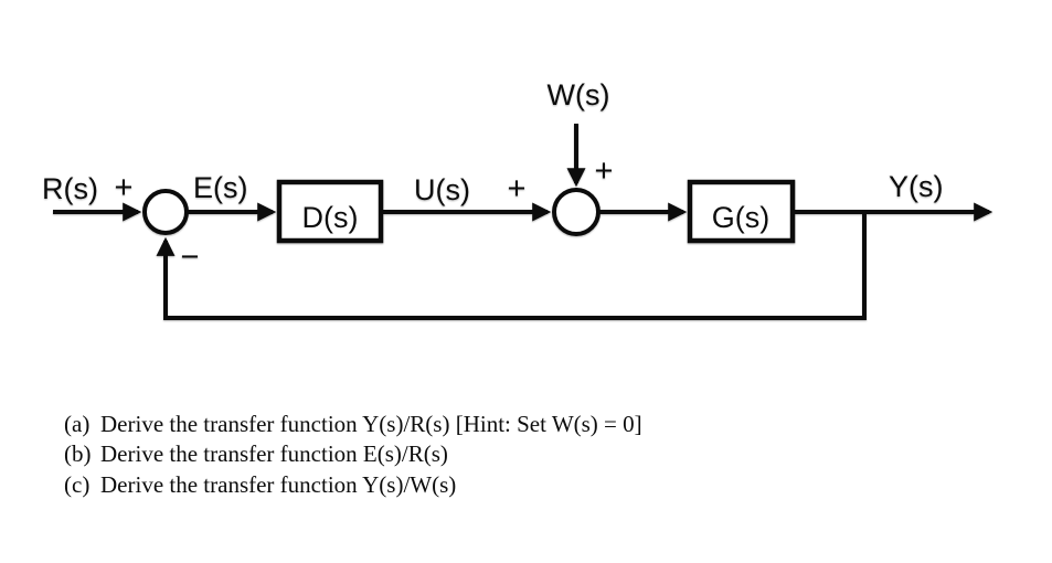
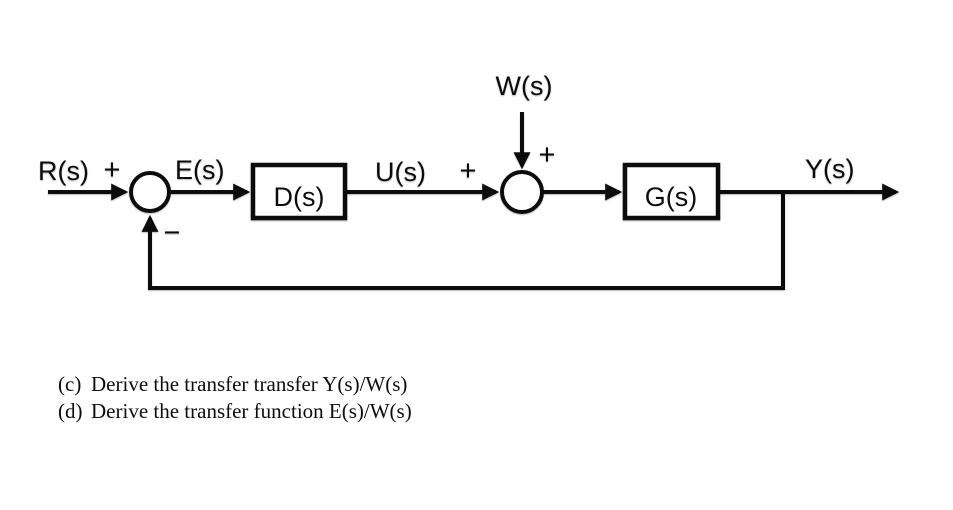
  D(s)
  G(s)
  R(s)
  E(s)
  U(s)
  W(s)
  Y(s)
  +
  +
  +
  −
- (a)
- Derive the transfer function Y(s)/R(s) [Hint: Set W(s) = 0]
- (b)
- Derive the transfer function E(s)/R(s)
  (c)
- Derive the transfer function Y(s)/W(s)
+ Derive the transfer transfer Y(s)/W(s)
+ (d)
+ Derive the transfer function E(s)/W(s)
